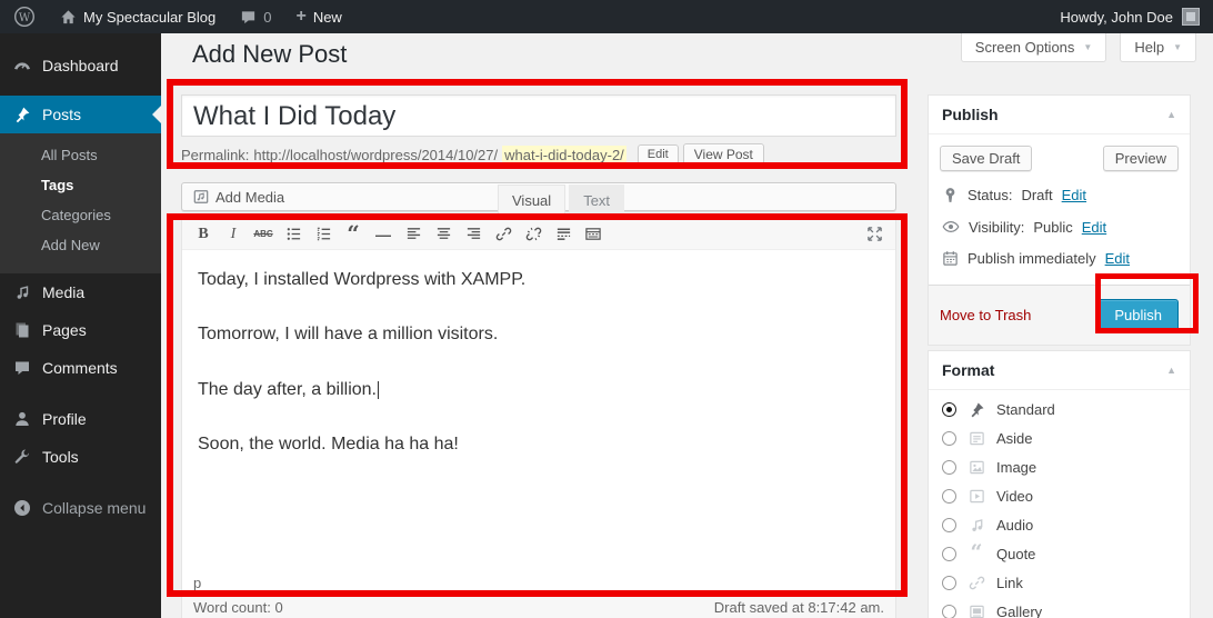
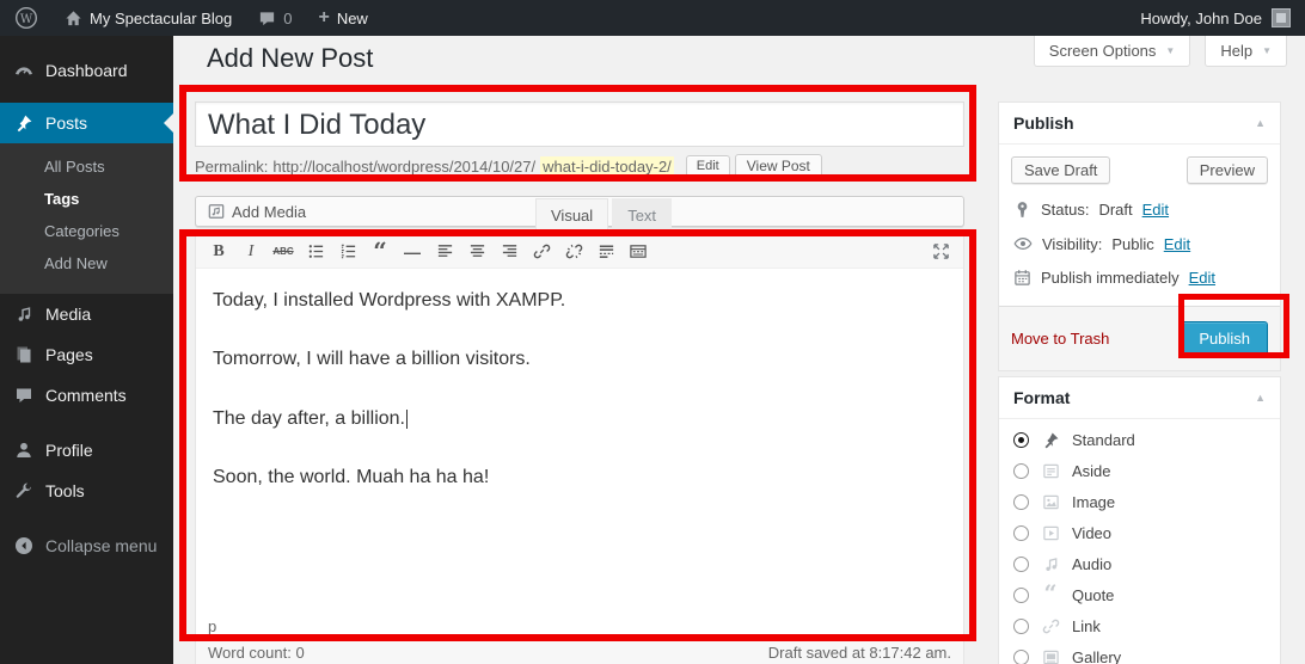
  W
  My Spectacular Blog
  0
  +
  New
  Howdy, John Doe
  Dashboard
  Posts
  All Posts
  Tags
  Categories
  Add New
  Media
  Pages
  Comments
  Profile
  Tools
  Collapse menu
  Add New Post
  Screen Options
  ▼
  Help
  ▼
  What I Did Today
  Permalink:
  http://localhost/wordpress/2014/10/27/
  what-i-did-today-2/
  Edit
  View Post
  Add Media
  Visual
  Text
  B
  I
  ABC
  “
  —
  Today, I installed Wordpress with XAMPP.
- Tomorrow, I will have a million visitors.
+ Tomorrow, I will have a billion visitors.
  The day after, a billion.
- Soon, the world. Media ha ha ha!
+ Soon, the world. Muah ha ha ha!
  p
  Word count: 0
  Draft saved at 8:17:42 am.
  Publish
  ▲
  Save Draft
  Preview
  Status:
  Draft
  Edit
  Visibility:
  Public
  Edit
  Publish immediately
  Edit
  Move to Trash
  Publish
  Format
  ▲
  Standard
  Aside
  Image
  Video
  Audio
  “
  Quote
  Link
  Gallery
